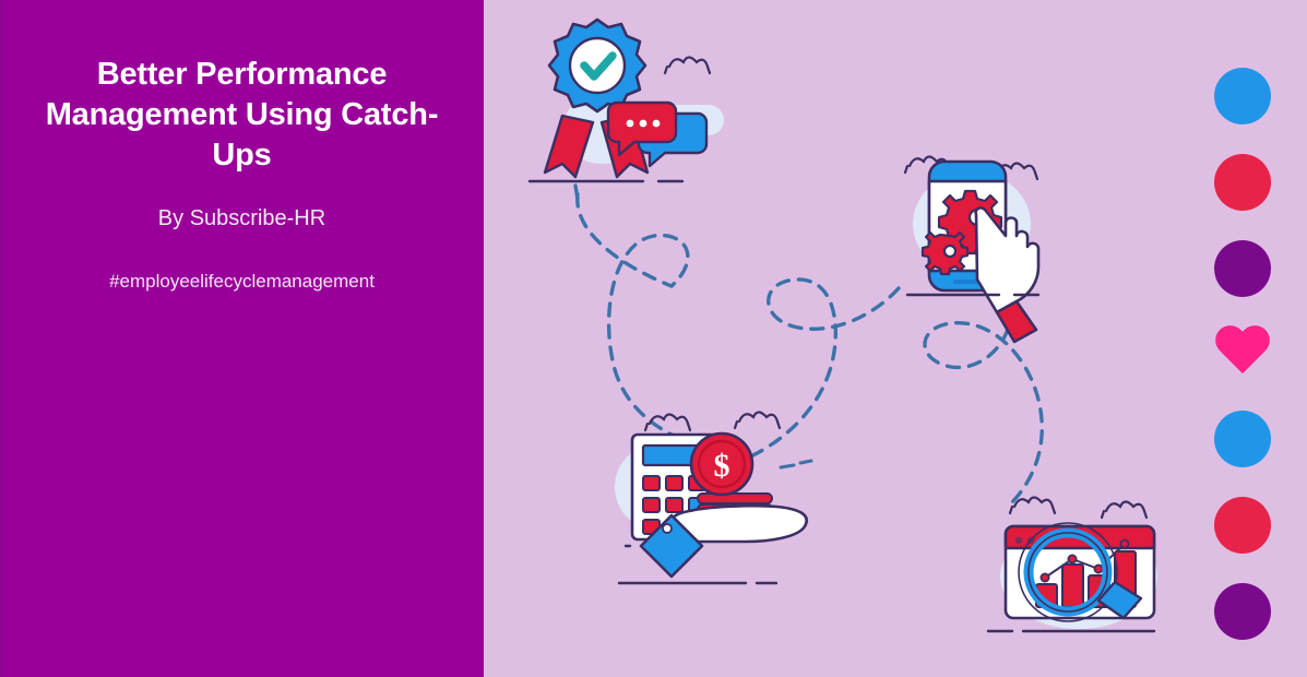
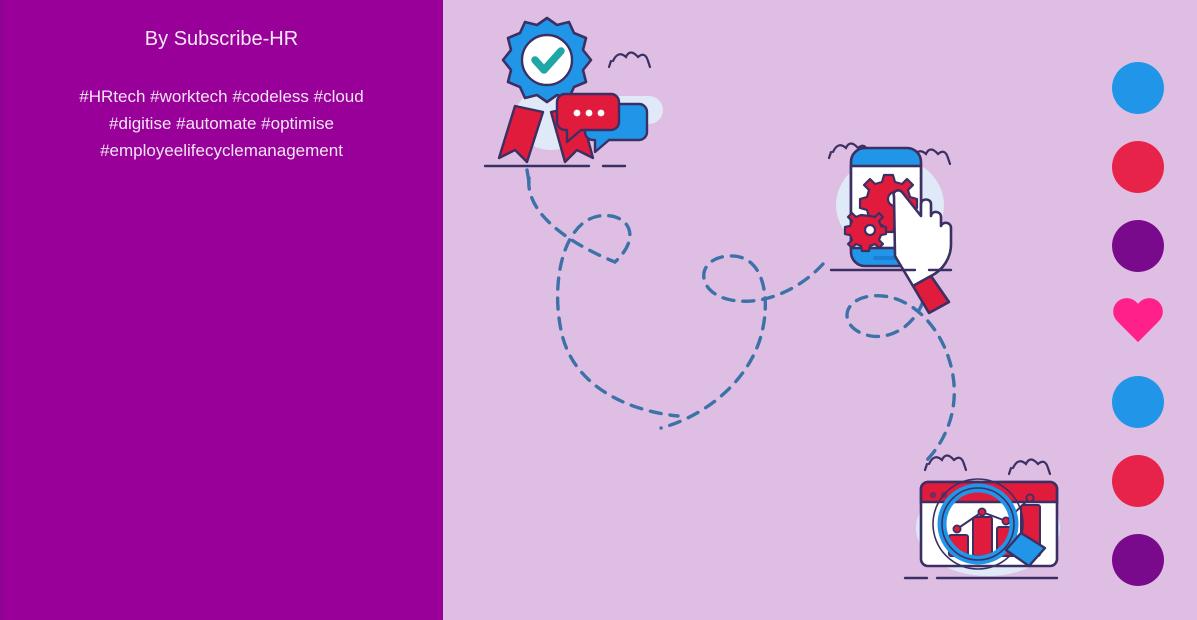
- Better Performance Management Using Catch-Ups
  By Subscribe-HR
+ #HRtech #worktech #codeless #cloud
+ #digitise #automate #optimise
  #employeelifecyclemanagement
- $
